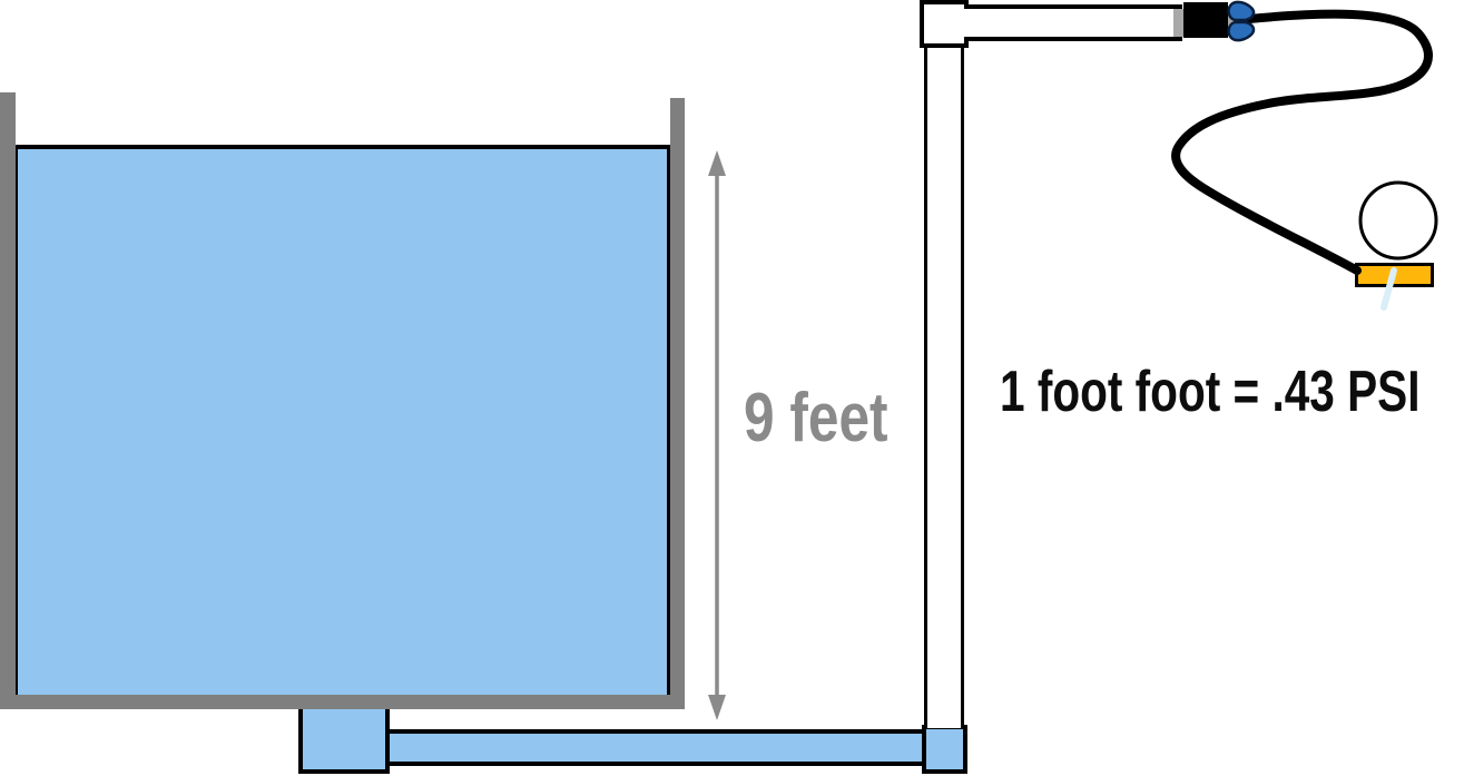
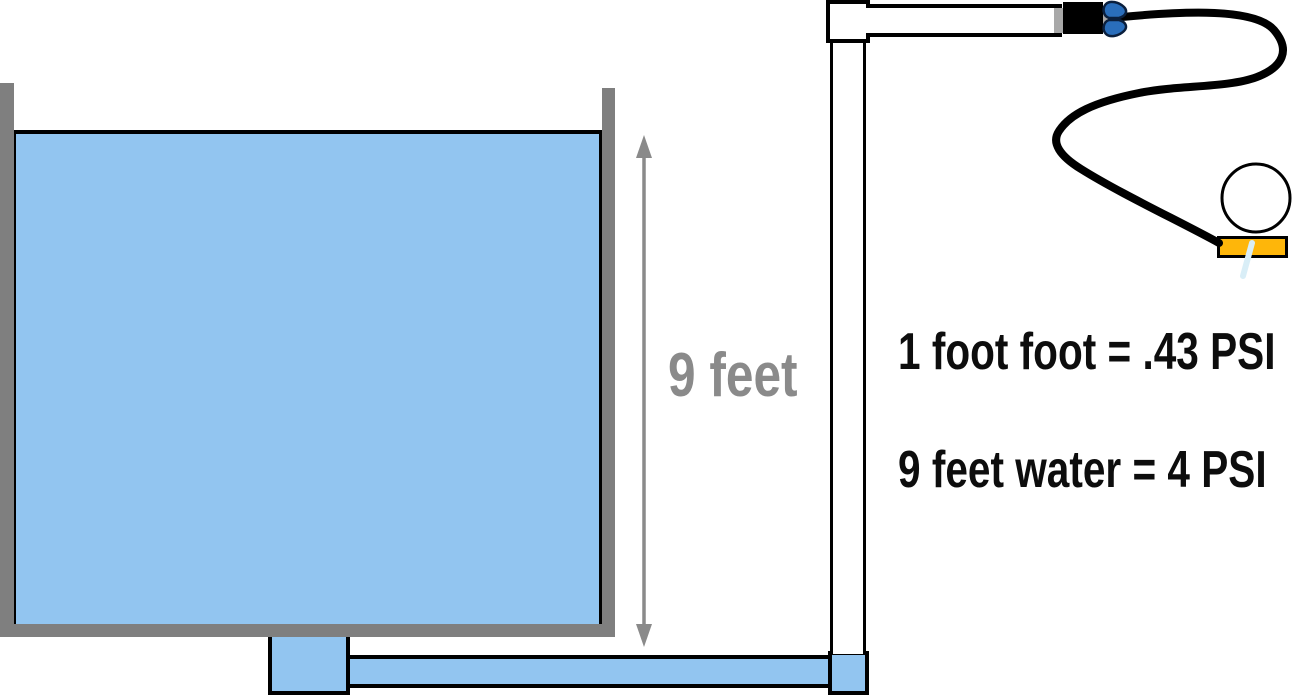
  9 feet
  1 foot foot = .43 PSI
+ 9 feet water = 4 PSI
